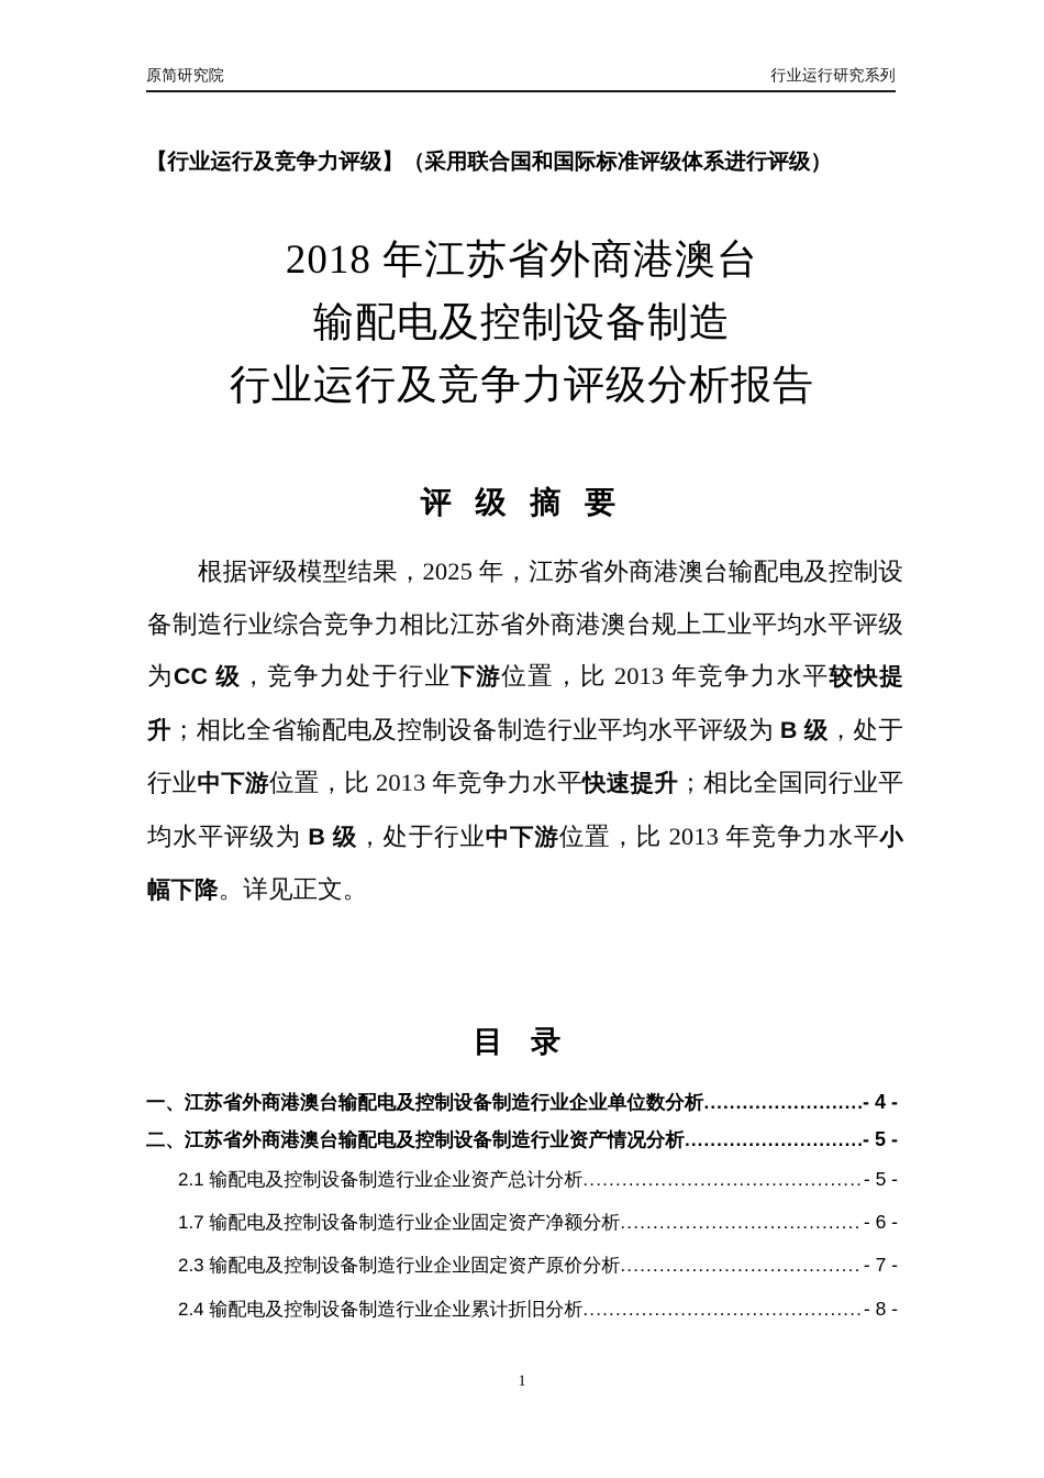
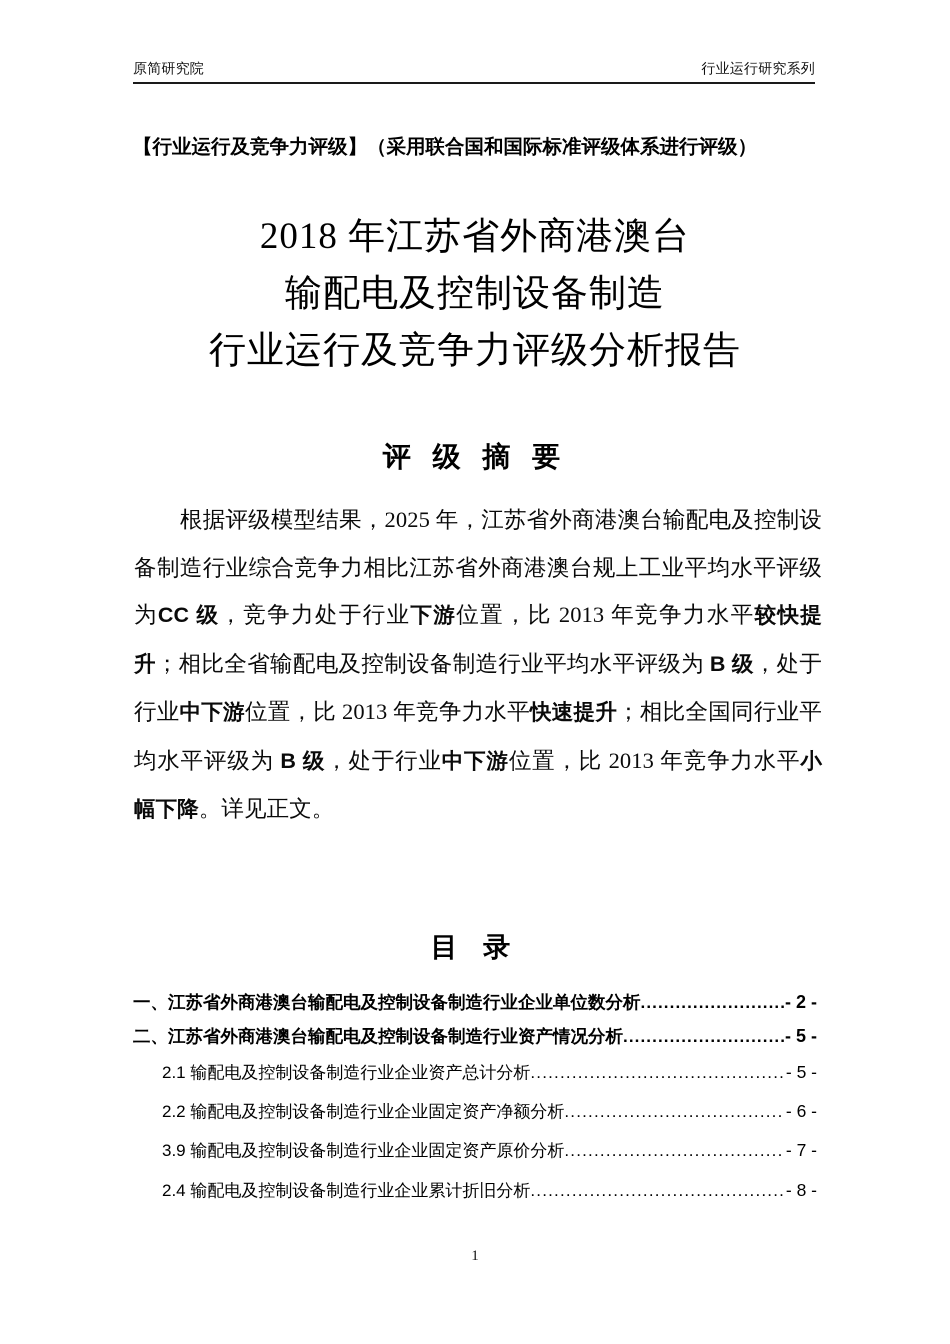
  原简研究院
  行业运行研究系列
  【行业运行及竞争力评级】（采用联合国和国际标准评级体系进行评级）
  2018 年江苏省外商港澳台
  输配电及控制设备制造
  行业运行及竞争力评级分析报告
  评 级 摘 要
  根据评级模型结果，2025 年，江苏省外商港澳台输配电及控制设备制造行业综合竞争力相比江苏省外商港澳台规上工业平均水平评级为CC 级，竞争力处于行业下游位置，比 2013 年竞争力水平较快提升；相比全省输配电及控制设备制造行业平均水平评级为 B 级，处于行业中下游位置，比 2013 年竞争力水平快速提升；相比全国同行业平均水平评级为 B 级，处于行业中下游位置，比 2013 年竞争力水平小幅下降。详见正文。
  目 录
  一、江苏省外商港澳台输配电及控制设备制造行业企业单位数分析
- - 4 -
+ - 2 -
  二、江苏省外商港澳台输配电及控制设备制造行业资产情况分析
  - 5 -
  2.1 输配电及控制设备制造行业企业资产总计分析
  - 5 -
- 1.7 输配电及控制设备制造行业企业固定资产净额分析
+ 2.2 输配电及控制设备制造行业企业固定资产净额分析
  - 6 -
- 2.3 输配电及控制设备制造行业企业固定资产原价分析
+ 3.9 输配电及控制设备制造行业企业固定资产原价分析
  - 7 -
  2.4 输配电及控制设备制造行业企业累计折旧分析
  - 8 -
  1
